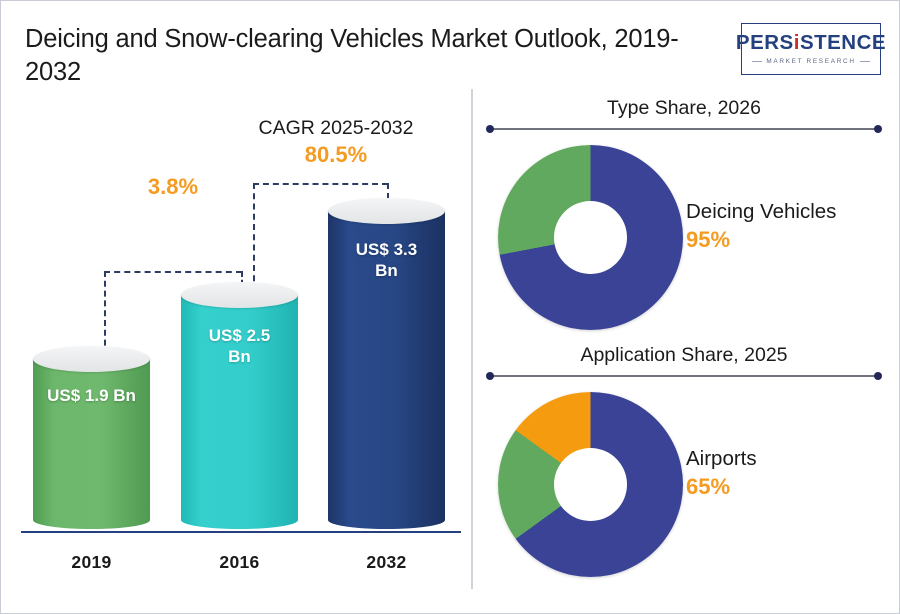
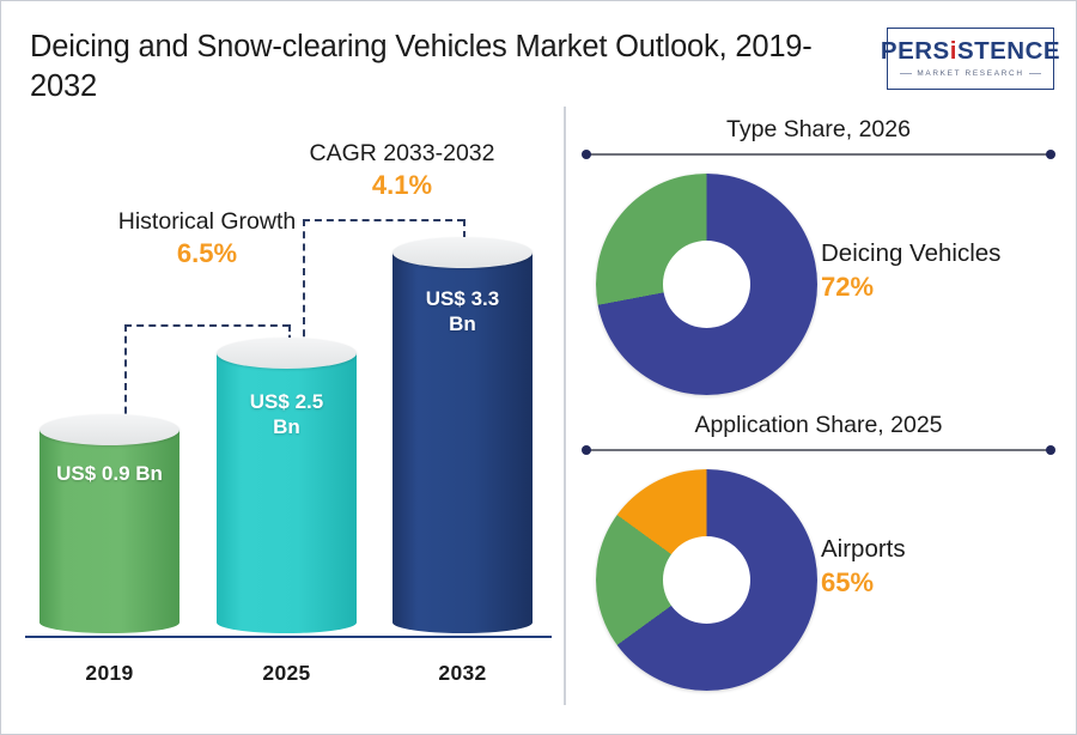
  Deicing and Snow-clearing Vehicles Market Outlook, 2019-2032
  PERSiSTENCE
+ Historical Growth
- 3.8%
+ 6.5%
- CAGR 2025-2032
+ CAGR 2033-2032
- 80.5%
+ 4.1%
- US$ 1.9 Bn
+ US$ 0.9 Bn
  US$ 2.5
  Bn
  US$ 3.3
  Bn
  2019
- 2016
+ 2025
  2032
  Type Share, 2026
  Deicing Vehicles
- 95%
+ 72%
  Application Share, 2025
  Airports
  65%
